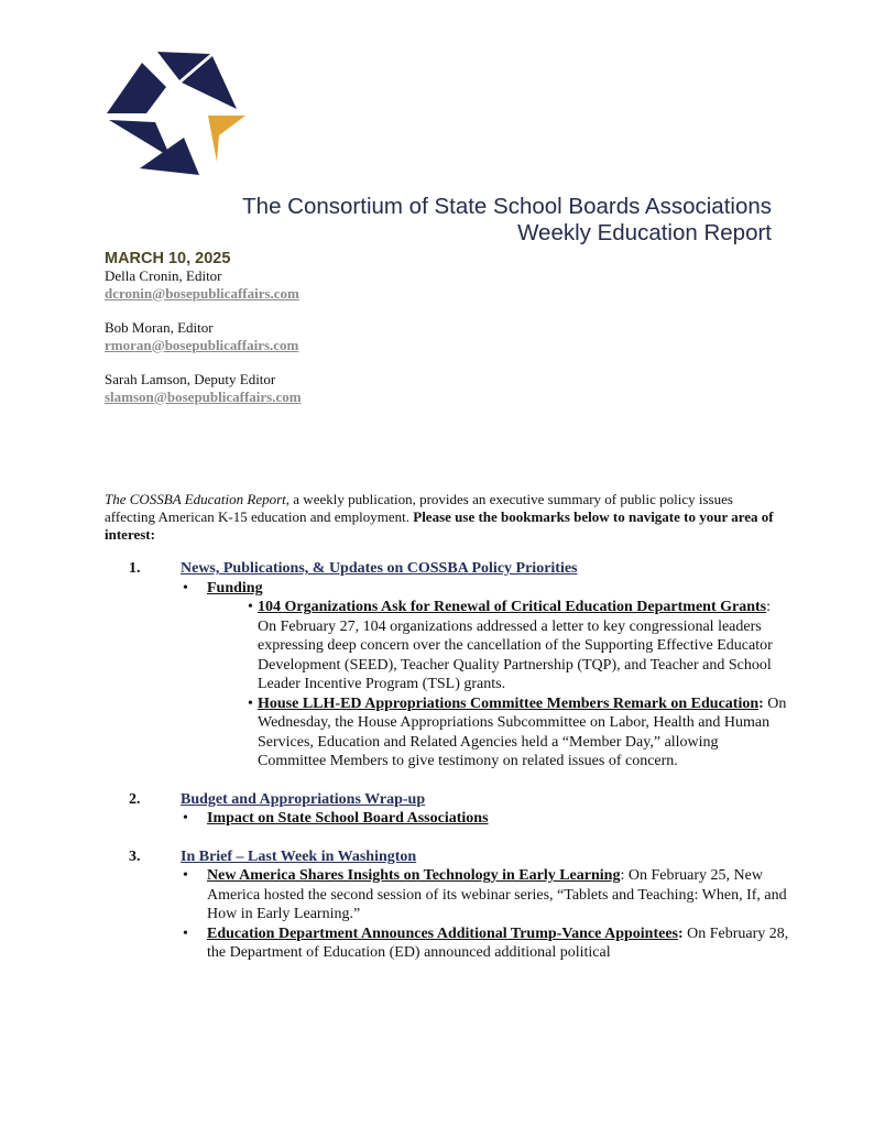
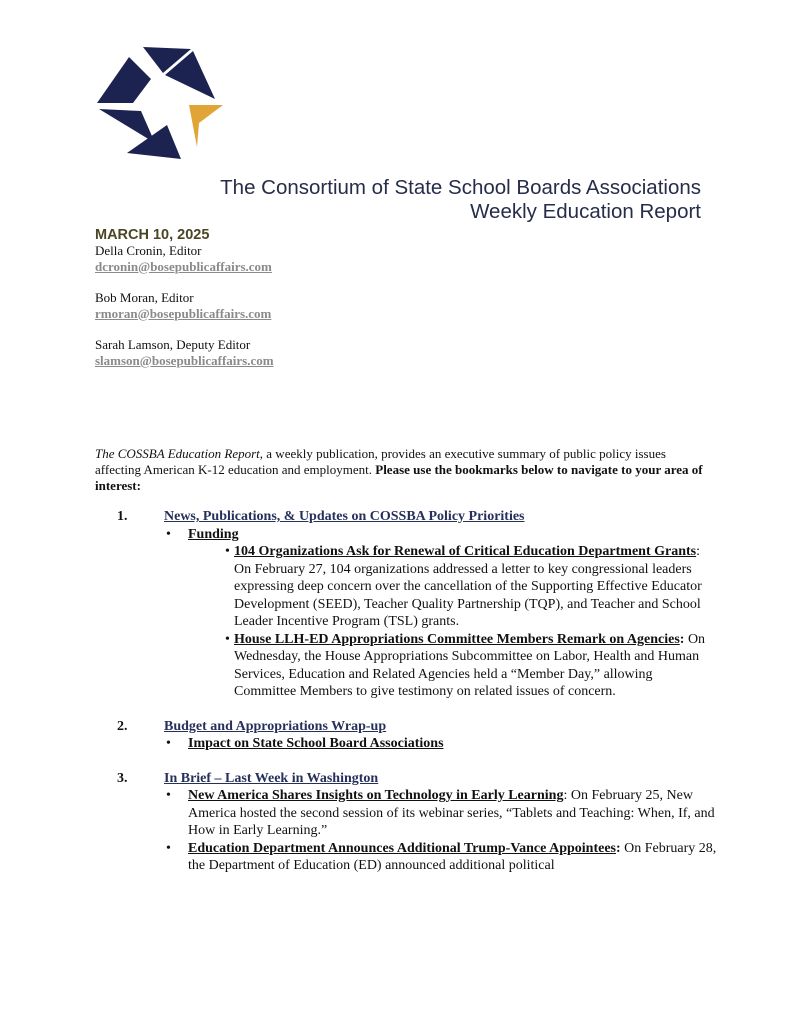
  The Consortium of State School Boards Associations
  Weekly Education Report
  MARCH 10, 2025
  Della Cronin, Editor
  dcronin@bosepublicaffairs.com
  Bob Moran, Editor
  rmoran@bosepublicaffairs.com
  Sarah Lamson, Deputy Editor
  slamson@bosepublicaffairs.com
- The COSSBA Education Report, a weekly publication, provides an executive summary of public policy issues affecting American K-15 education and employment. Please use the bookmarks below to navigate to your area of interest:
+ The COSSBA Education Report, a weekly publication, provides an executive summary of public policy issues affecting American K-12 education and employment. Please use the bookmarks below to navigate to your area of interest:
  1.
  News, Publications, & Updates on COSSBA Policy Priorities
  •
  Funding
  •
  104 Organizations Ask for Renewal of Critical Education Department Grants: On February 27, 104 organizations addressed a letter to key congressional leaders expressing deep concern over the cancellation of the Supporting Effective Educator Development (SEED), Teacher Quality Partnership (TQP), and Teacher and School Leader Incentive Program (TSL) grants.
  •
- House LLH-ED Appropriations Committee Members Remark on Education: On Wednesday, the House Appropriations Subcommittee on Labor, Health and Human Services, Education and Related Agencies held a “Member Day,” allowing Committee Members to give testimony on related issues of concern.
+ House LLH-ED Appropriations Committee Members Remark on Agencies: On Wednesday, the House Appropriations Subcommittee on Labor, Health and Human Services, Education and Related Agencies held a “Member Day,” allowing Committee Members to give testimony on related issues of concern.
  2.
  Budget and Appropriations Wrap-up
  •
  Impact on State School Board Associations
  3.
  In Brief – Last Week in Washington
  •
  New America Shares Insights on Technology in Early Learning: On February 25, New America hosted the second session of its webinar series, “Tablets and Teaching: When, If, and How in Early Learning.”
  •
  Education Department Announces Additional Trump-Vance Appointees: On February 28, the Department of Education (ED) announced additional political
